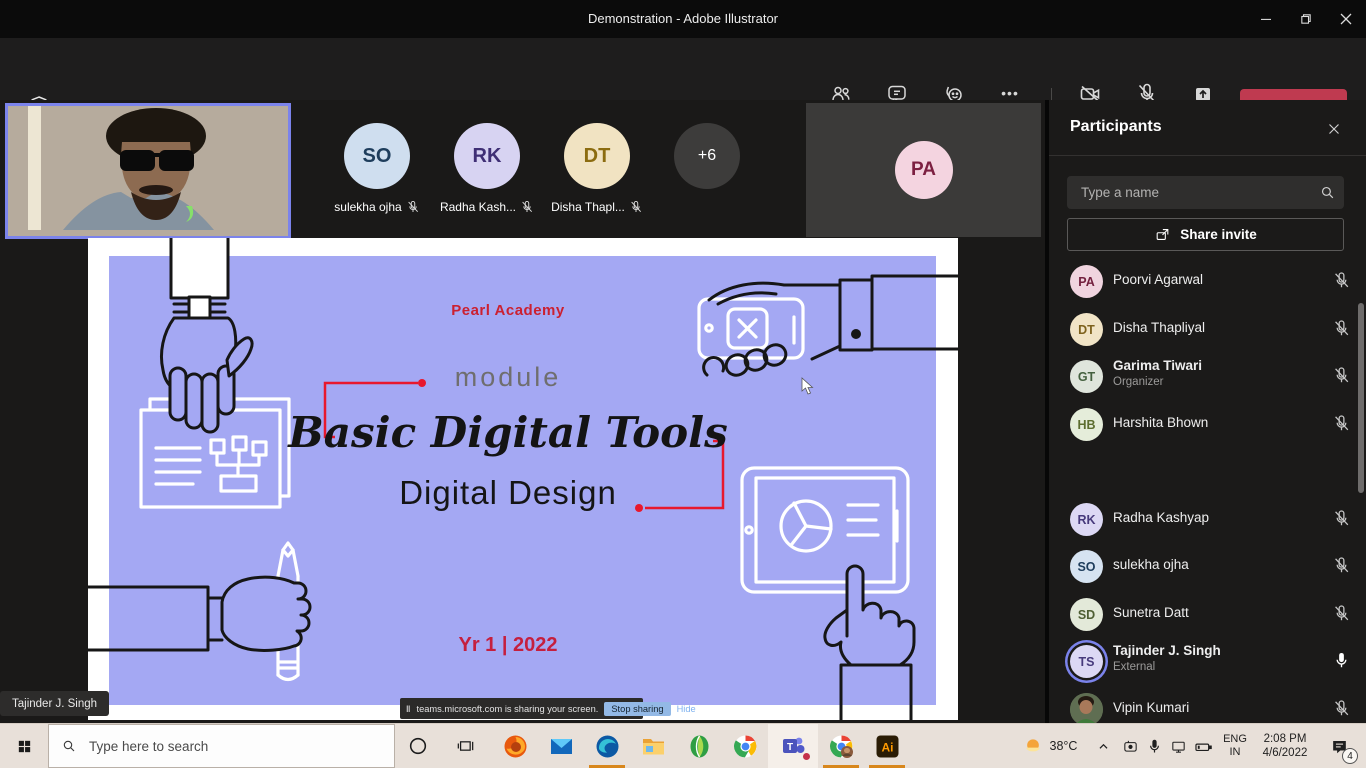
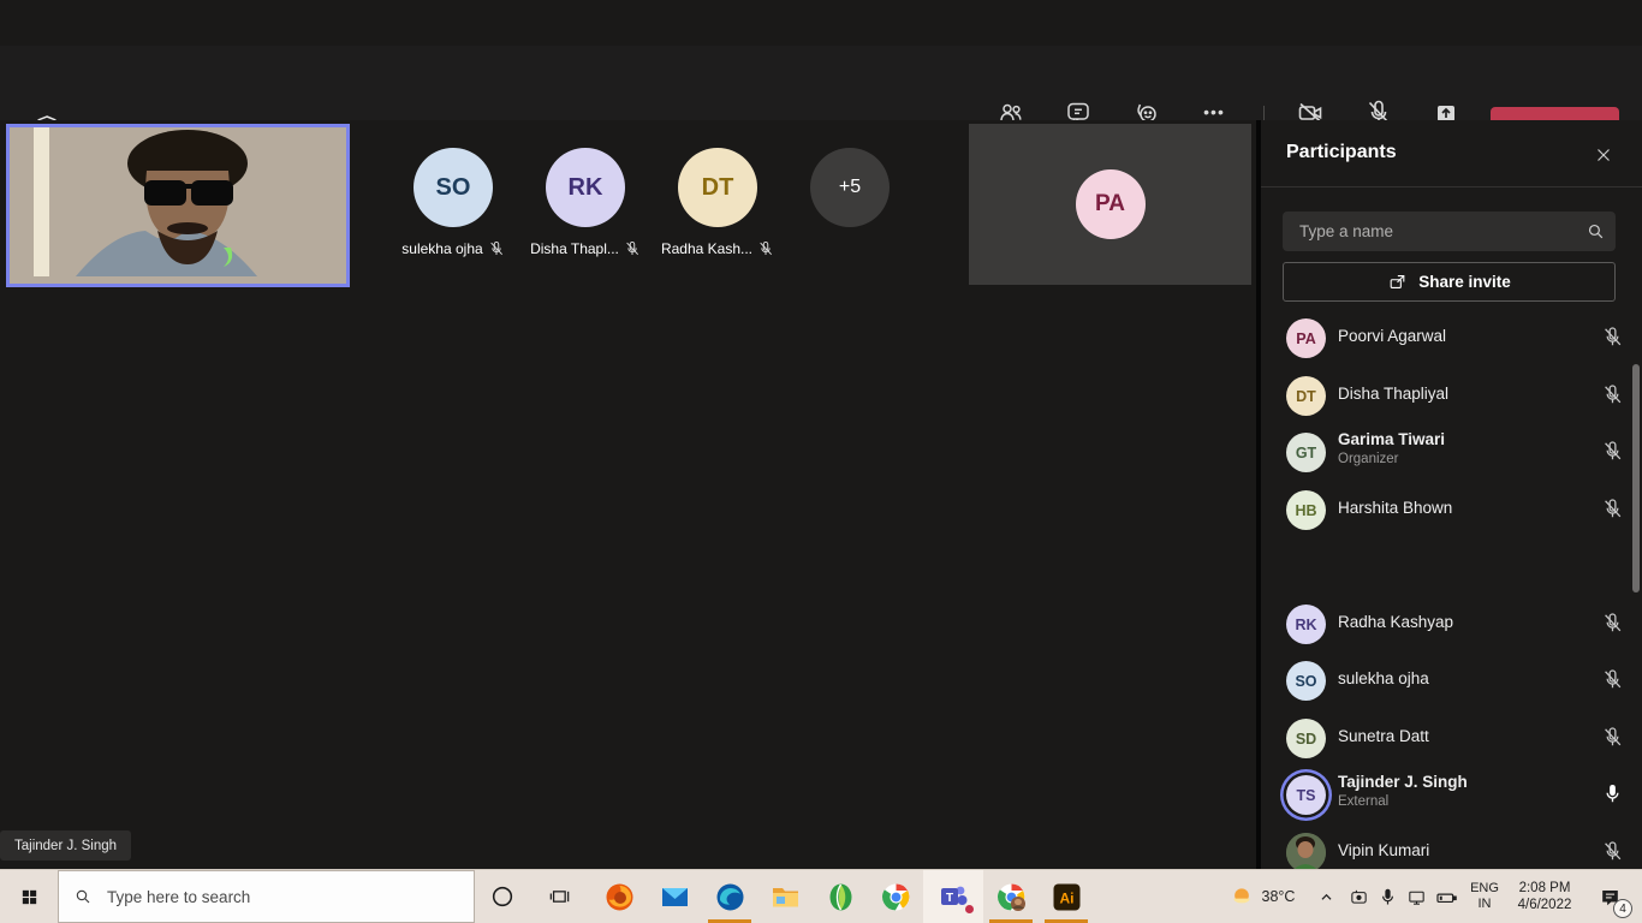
- Demonstration - Adobe Illustrator
  •••
  SO
  sulekha ojha
  RK
- Radha Kash...
+ Disha Thapl...
  DT
- Disha Thapl...
+ Radha Kash...
- +6
+ +5
  PA
- Pearl Academy
- module
- Basic Digital Tools
- Digital Design
- Yr 1 | 2022
- ‖
- teams.microsoft.com is sharing your screen.
- Stop sharing
- Hide
  Tajinder J. Singh
  Participants
  Type a name
  Share invite
  PA
  Poorvi Agarwal
  DT
  Disha Thapliyal
  GT
  Garima Tiwari
  Organizer
  HB
  Harshita Bhown
  RK
  Radha Kashyap
  SO
  sulekha ojha
  SD
  Sunetra Datt
  TS
  Tajinder J. Singh
  External
  Vipin Kumari
  Type here to search
  T
  Ai
  38°C
  ENG
  IN
  2:08 PM
  4/6/2022
  4
